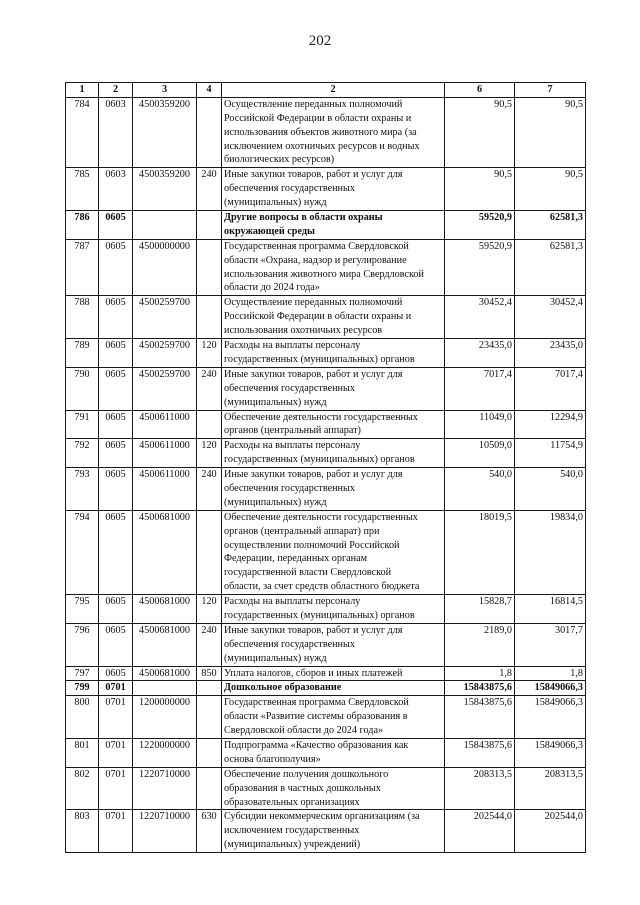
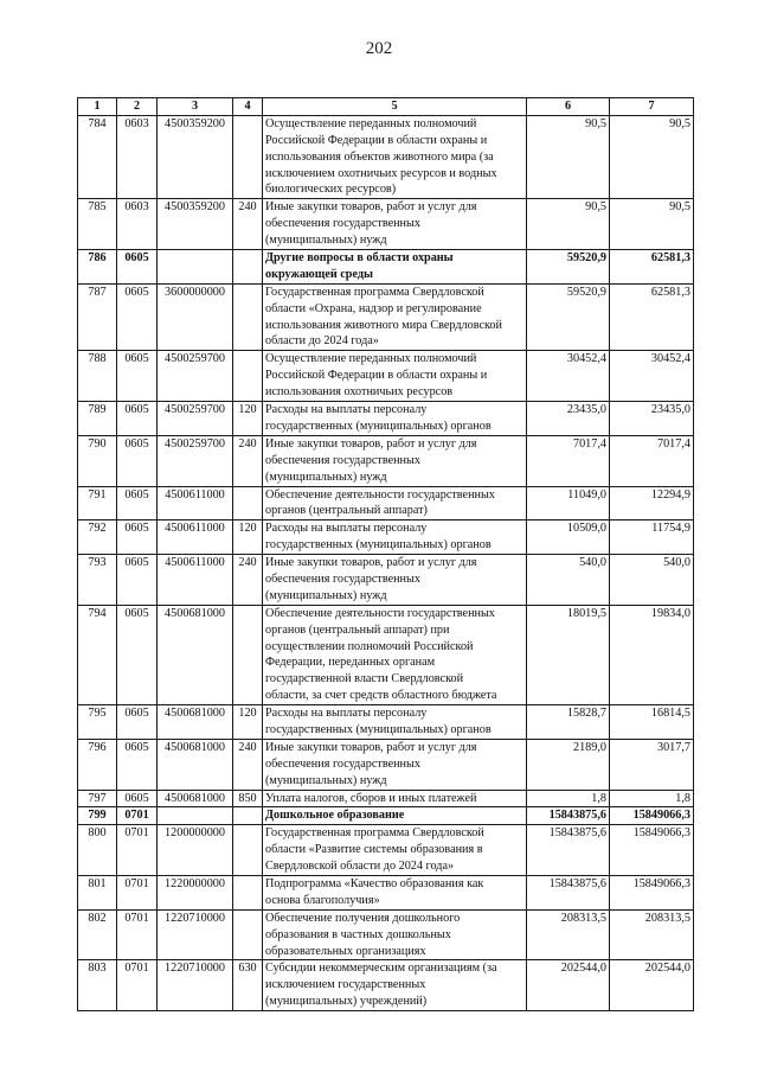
  202
- 1	2	3	4	2	6	7
+ 1	2	3	4	5	6	7
  784	0603	4500359200		Осуществление переданных полномочийРоссийской Федерации в области охраны ииспользования объектов животного мира (заисключением охотничьих ресурсов и водныхбиологических ресурсов)	90,5	90,5
  785	0603	4500359200	240	Иные закупки товаров, работ и услуг дляобеспечения государственных(муниципальных) нужд	90,5	90,5
  786	0605			Другие вопросы в области охраныокружающей среды	59520,9	62581,3
- 787	0605	4500000000		Государственная программа Свердловскойобласти «Охрана, надзор и регулированиеиспользования животного мира Свердловскойобласти до 2024 года»	59520,9	62581,3
+ 787	0605	3600000000		Государственная программа Свердловскойобласти «Охрана, надзор и регулированиеиспользования животного мира Свердловскойобласти до 2024 года»	59520,9	62581,3
  788	0605	4500259700		Осуществление переданных полномочийРоссийской Федерации в области охраны ииспользования охотничьих ресурсов	30452,4	30452,4
  789	0605	4500259700	120	Расходы на выплаты персоналугосударственных (муниципальных) органов	23435,0	23435,0
  790	0605	4500259700	240	Иные закупки товаров, работ и услуг дляобеспечения государственных(муниципальных) нужд	7017,4	7017,4
  791	0605	4500611000		Обеспечение деятельности государственныхорганов (центральный аппарат)	11049,0	12294,9
  792	0605	4500611000	120	Расходы на выплаты персоналугосударственных (муниципальных) органов	10509,0	11754,9
  793	0605	4500611000	240	Иные закупки товаров, работ и услуг дляобеспечения государственных(муниципальных) нужд	540,0	540,0
  794	0605	4500681000		Обеспечение деятельности государственныхорганов (центральный аппарат) приосуществлении полномочий РоссийскойФедерации, переданных органамгосударственной власти Свердловскойобласти, за счет средств областного бюджета	18019,5	19834,0
  795	0605	4500681000	120	Расходы на выплаты персоналугосударственных (муниципальных) органов	15828,7	16814,5
  796	0605	4500681000	240	Иные закупки товаров, работ и услуг дляобеспечения государственных(муниципальных) нужд	2189,0	3017,7
  797	0605	4500681000	850	Уплата налогов, сборов и иных платежей	1,8	1,8
  799	0701			Дошкольное образование	15843875,6	15849066,3
  800	0701	1200000000		Государственная программа Свердловскойобласти «Развитие системы образования вСвердловской области до 2024 года»	15843875,6	15849066,3
  801	0701	1220000000		Подпрограмма «Качество образования какоснова благополучия»	15843875,6	15849066,3
  802	0701	1220710000		Обеспечение получения дошкольногообразования в частных дошкольныхобразовательных организациях	208313,5	208313,5
  803	0701	1220710000	630	Субсидии некоммерческим организациям (заисключением государственных(муниципальных) учреждений)	202544,0	202544,0
